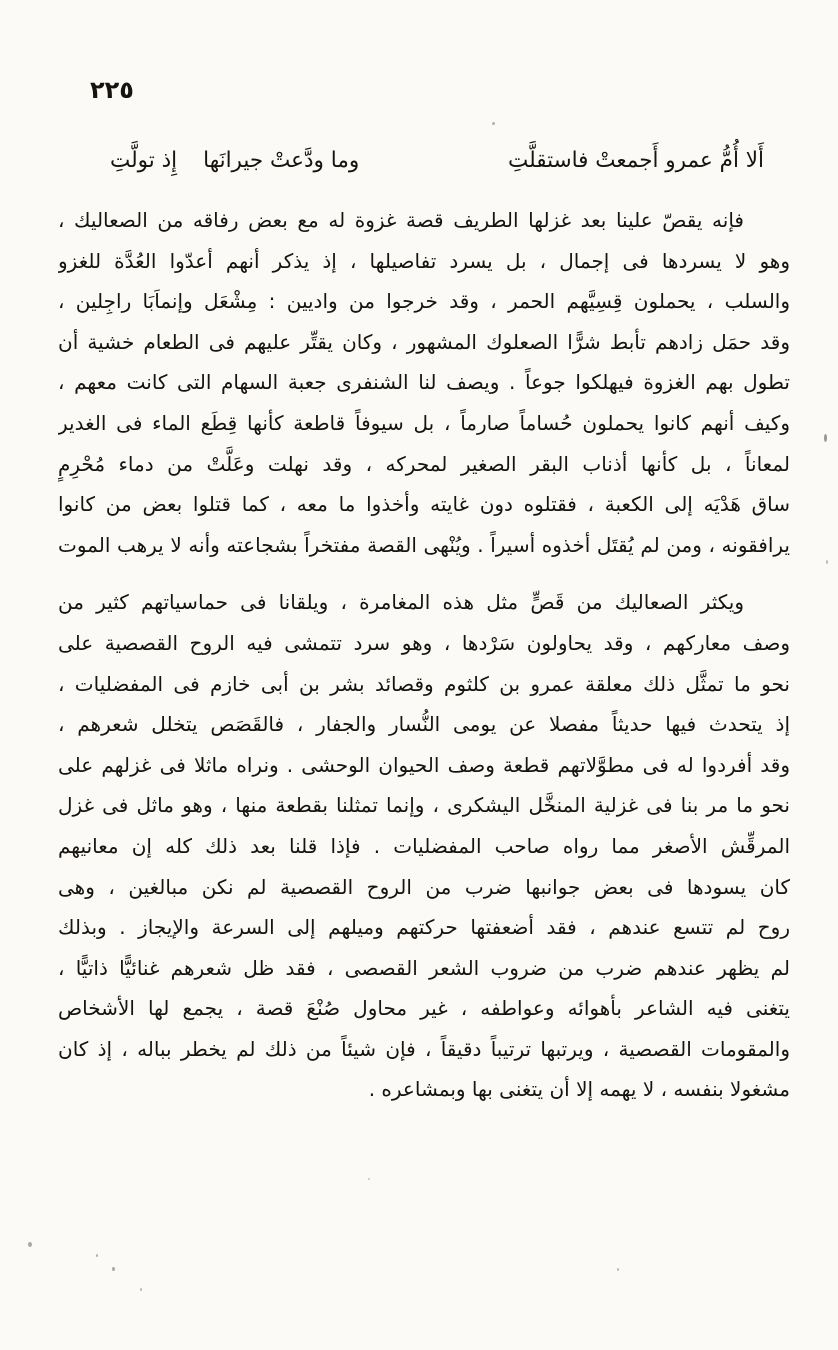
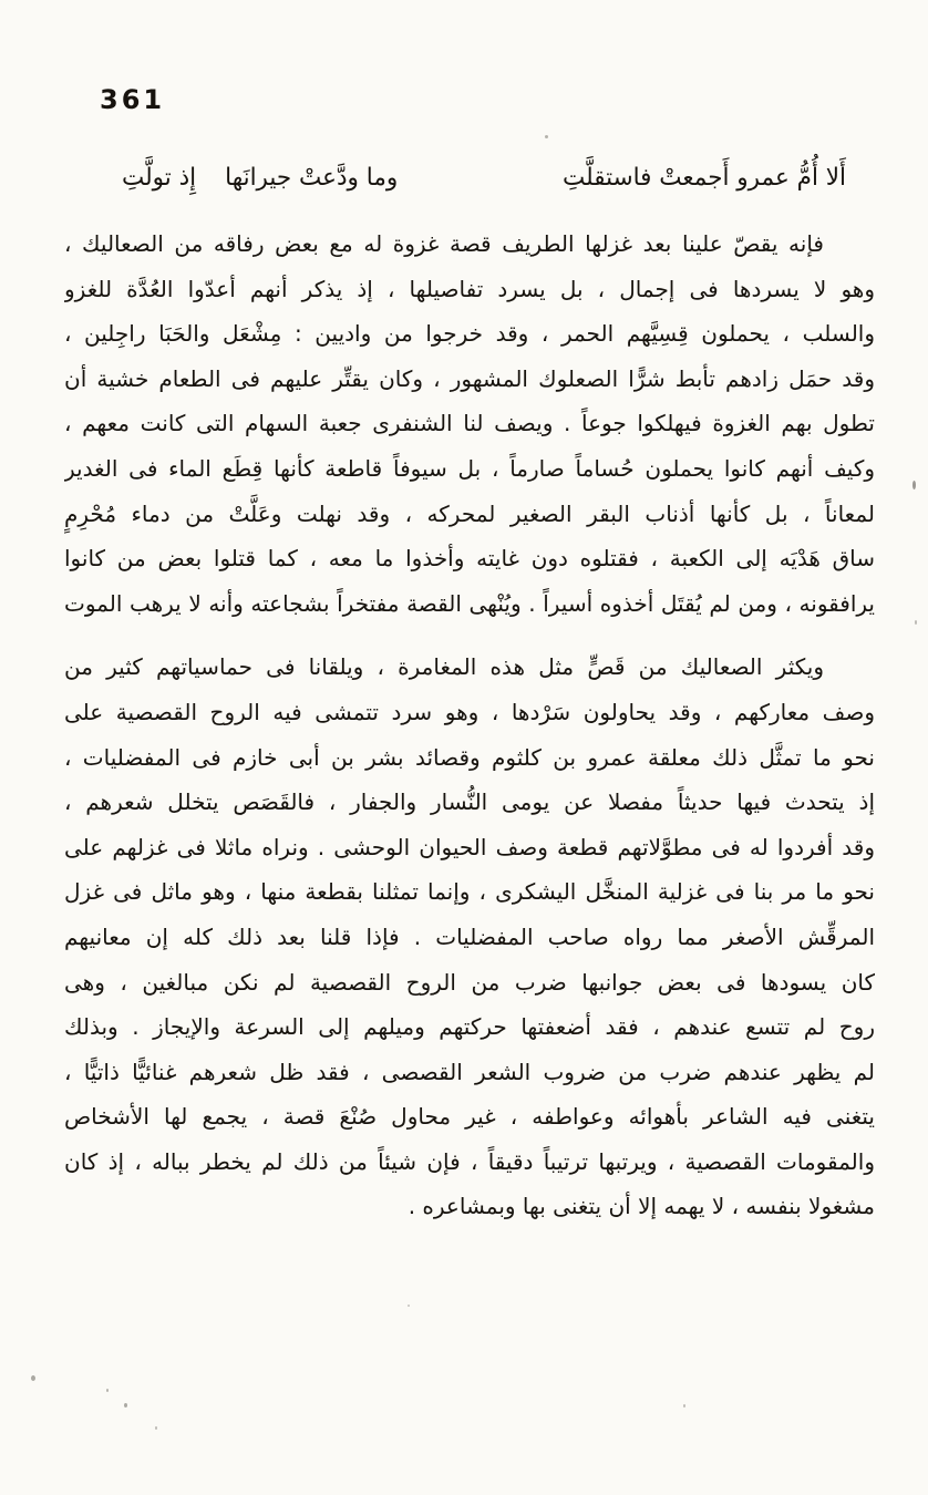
- ٢٢٥
+ 361
  أَلا أُمُّ عمرو أَجمعتْ فاستقلَّتِ
  وما ودَّعتْ جيرانَها
  إِذ تولَّتِ
  فإنه يقصّ علينا بعد غزلها الطريف قصة غزوة له مع بعض رفاقه من الصعاليك ،
  وهو لا يسردها فى إجمال ، بل يسرد تفاصيلها ، إذ يذكر أنهم أعدّوا العُدَّة للغزو
- والسلب ، يحملون قِسِيَّهم الحمر ، وقد خرجوا من واديين : مِشْعَل وإنماَبَا راجِلين ،
+ والسلب ، يحملون قِسِيَّهم الحمر ، وقد خرجوا من واديين : مِشْعَل والحَبَا راجِلين ،
  وقد حمَل زادهم تأبط شرًّا الصعلوك المشهور ، وكان يقتِّر عليهم فى الطعام خشية أن
  تطول بهم الغزوة فيهلكوا جوعاً . ويصف لنا الشنفرى جعبة السهام التى كانت معهم ،
  وكيف أنهم كانوا يحملون حُساماً صارماً ، بل سيوفاً قاطعة كأنها قِطَع الماء فى الغدير
  لمعاناً ، بل كأنها أذناب البقر الصغير لمحركه ، وقد نهلت وعَلَّتْ من دماء مُحْرِمٍ
  ساق هَدْيَه إلى الكعبة ، فقتلوه دون غايته وأخذوا ما معه ، كما قتلوا بعض من كانوا
  يرافقونه ، ومن لم يُقتَل أخذوه أسيراً . ويُنْهى القصة مفتخراً بشجاعته وأنه لا يرهب الموت
  ويكثر الصعاليك من قَصٍّ مثل هذه المغامرة ، ويلقانا فى حماسياتهم كثير من
  وصف معاركهم ، وقد يحاولون سَرْدها ، وهو سرد تتمشى فيه الروح القصصية على
  نحو ما تمثَّل ذلك معلقة عمرو بن كلثوم وقصائد بشر بن أبى خازم فى المفضليات ،
  إذ يتحدث فيها حديثاً مفصلا عن يومى النُّسار والجفار ، فالقَصَص يتخلل شعرهم ،
  وقد أفردوا له فى مطوَّلاتهم قطعة وصف الحيوان الوحشى . ونراه ماثلا فى غزلهم على
  نحو ما مر بنا فى غزلية المنخَّل اليشكرى ، وإنما تمثلنا بقطعة منها ، وهو ماثل فى غزل
  المرقِّش الأصغر مما رواه صاحب المفضليات . فإذا قلنا بعد ذلك كله إن معانيهم
  كان يسودها فى بعض جوانبها ضرب من الروح القصصية لم نكن مبالغين ، وهى
  روح لم تتسع عندهم ، فقد أضعفتها حركتهم وميلهم إلى السرعة والإيجاز . وبذلك
  لم يظهر عندهم ضرب من ضروب الشعر القصصى ، فقد ظل شعرهم غنائيًّا ذاتيًّا ،
  يتغنى فيه الشاعر بأهوائه وعواطفه ، غير محاول صُنْعَ قصة ، يجمع لها الأشخاص
  والمقومات القصصية ، ويرتبها ترتيباً دقيقاً ، فإن شيئاً من ذلك لم يخطر بباله ، إذ كان
  مشغولا بنفسه ، لا يهمه إلا أن يتغنى بها وبمشاعره .
